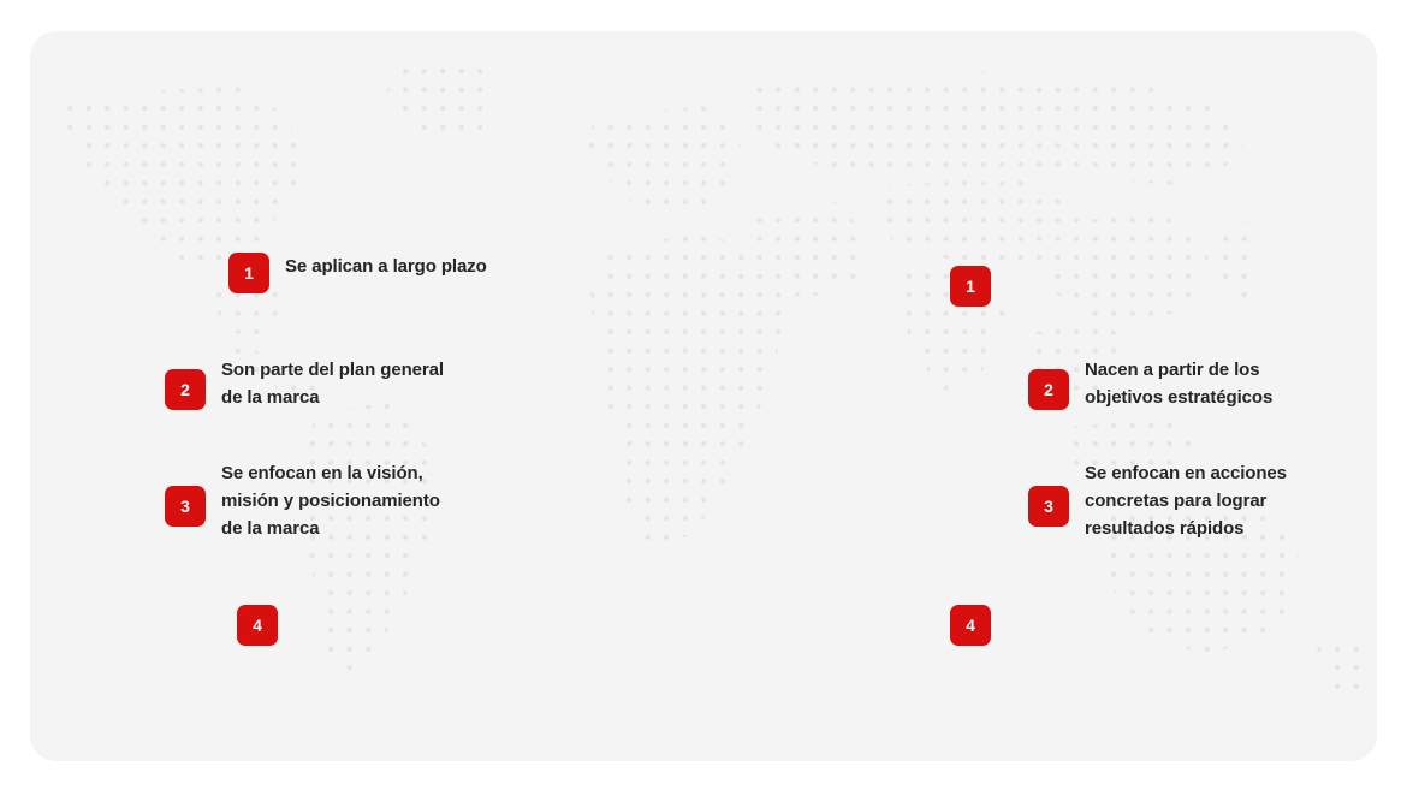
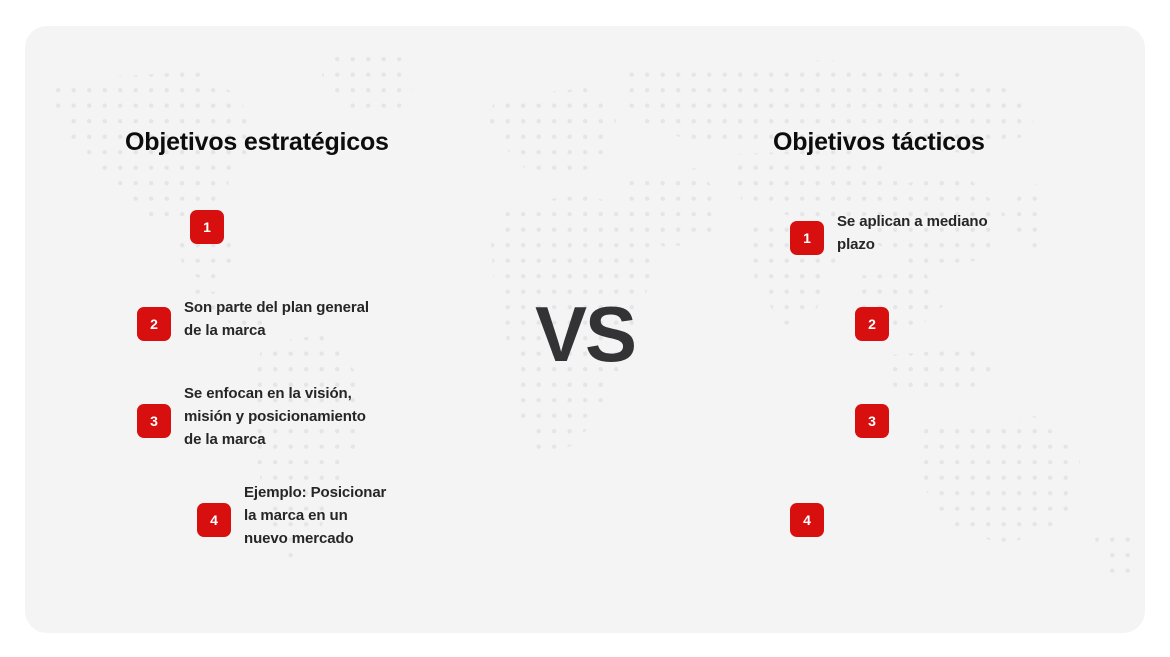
+ Objetivos estratégicos
  1
- Se aplican a largo plazo
  2
  Son parte del plan general
  de la marca
  3
  Se enfocan en la visión,
  misión y posicionamiento
  de la marca
  4
+ Ejemplo: Posicionar
+ la marca en un
+ nuevo mercado
+ VS
+ Objetivos tácticos
  1
+ Se aplican a mediano
+ plazo
  2
- Nacen a partir de los
- objetivos estratégicos
  3
- Se enfocan en acciones
- concretas para lograr
- resultados rápidos
  4
